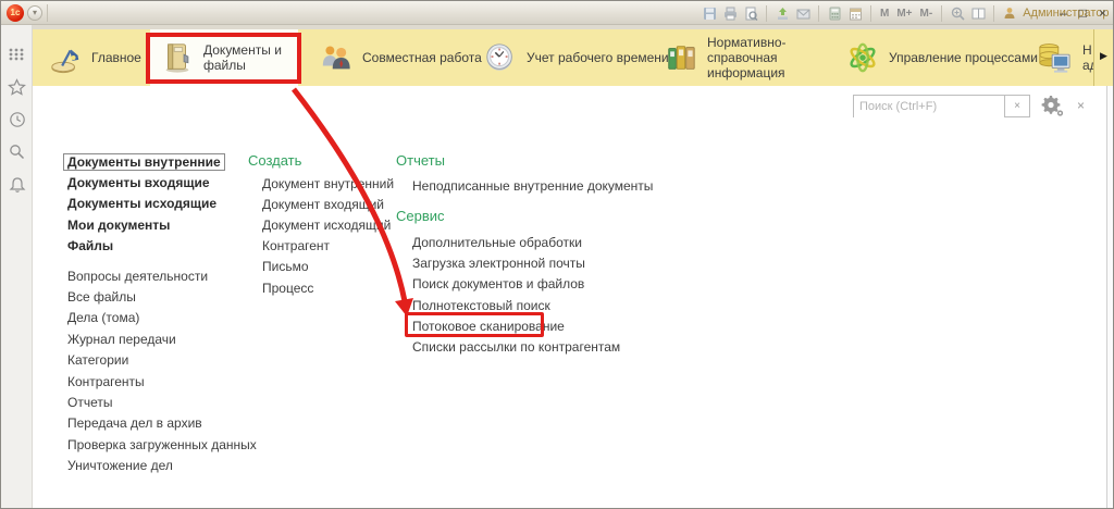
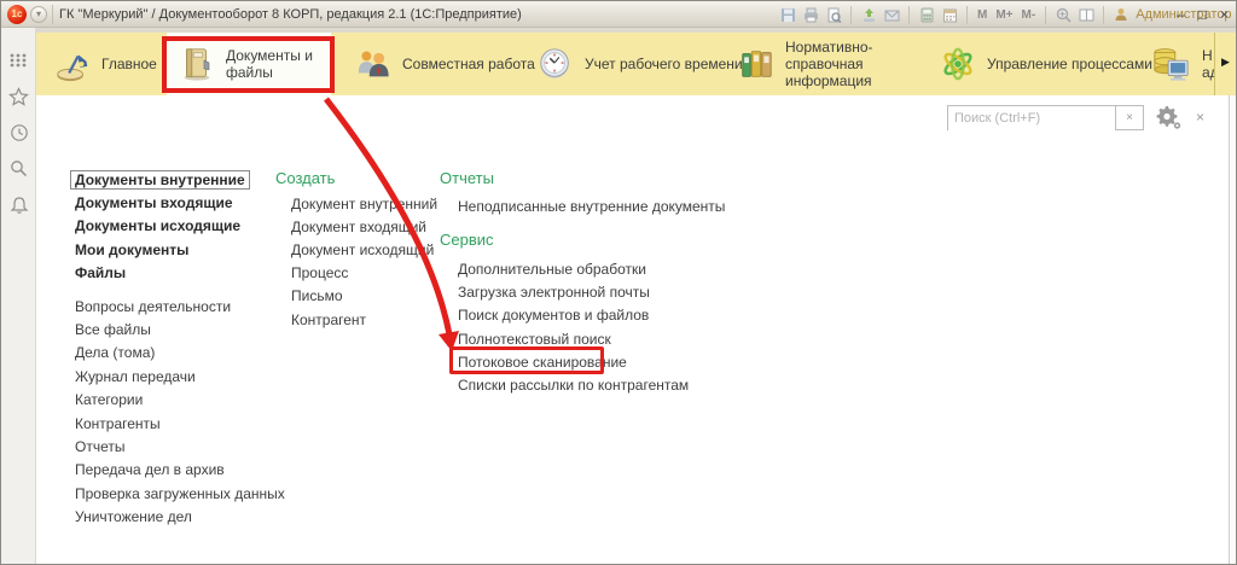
  1с
  ▾
+ ГК "Меркурий" / Документооборот 8 КОРП, редакция 2.1 (1С:Предприятие)
  M
  M+
  M-
  Администратор
  –
  □
  ×
  Главное
  Документы и файлы
  Совместная работа
  Учет рабочего времени
  Нормативно-справочная информация
  Управление процессами
  Н
  ▶
  Поиск (Ctrl+F)
  ×
  ×
  Документы внутренние
  Документы входящие
  Документы исходящие
  Мои документы
  Файлы
  Вопросы деятельности
  Все файлы
  Дела (тома)
  Журнал передачи
  Категории
  Контрагенты
  Отчеты
  Передача дел в архив
  Проверка загруженных данных
  Уничтожение дел
  Создать
  Документ внутренний
  Документ входящий
  Документ исходящй
- Контрагент
+ Процесс
  Письмо
- Процесс
+ Контрагент
  Отчеты
  Неподписанные внутренние документы
  Сервис
  Дополнительные обработки
  Загрузка электронной почты
  Поиск документов и файлов
  Полнотекстовый поиск
  Потоковое сканирование
  Списки рассылки по контрагентам
